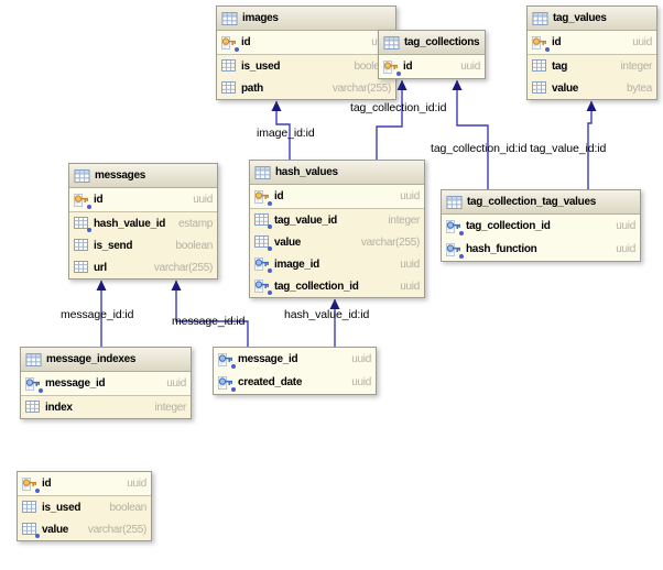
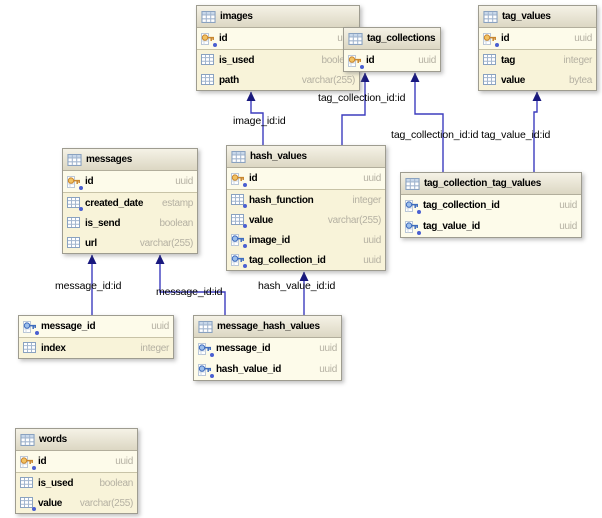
  images
  id
  is_used
  boole
  path
  varchar(255)
  tag_collections
  id
  uuid
  tag_values
  id
  uuid
  tag
  integer
  value
  bytea
  messages
  id
  uuid
- hash_value_id
+ created_date
  estamp
  is_send
  boolean
  url
  varchar(255)
  hash_values
  id
  uuid
- tag_value_id
+ hash_function
  integer
  value
  varchar(255)
  image_id
  uuid
  tag_collection_id
  uuid
  tag_collection_tag_values
  tag_collection_id
  uuid
- hash_function
+ tag_value_id
  uuid
- message_indexes
  message_id
  uuid
  index
  integer
+ message_hash_values
  message_id
  uuid
- created_date
+ hash_value_id
  uuid
+ words
  id
  uuid
  is_used
  boolean
  value
  varchar(255)
  image_id:id
  tag_collection_id:id
  tag_collection_id:id tag_value_id:id
  message_id:id
  message_id:id
  hash_value_id:id
